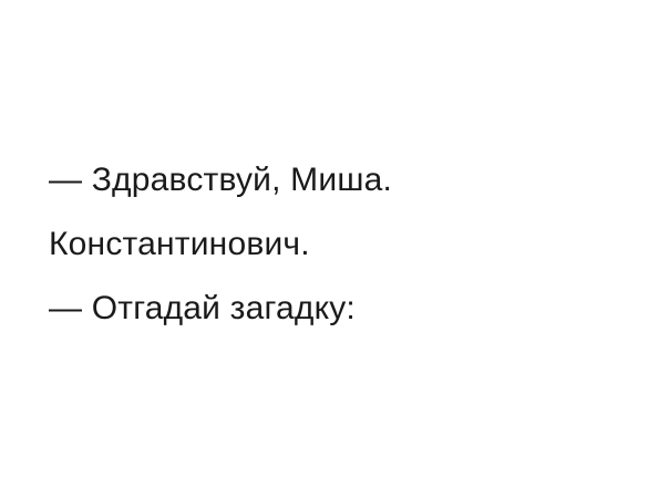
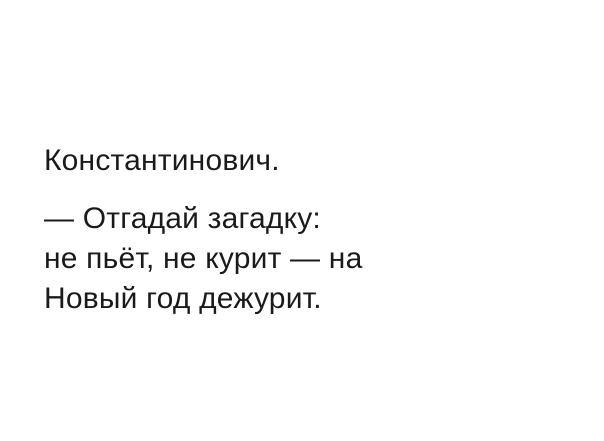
- — Здравствуй, Миша.
  Константинович.
  — Отгадай загадку:
+ не пьёт, не курит — на
+ Новый год дежурит.
